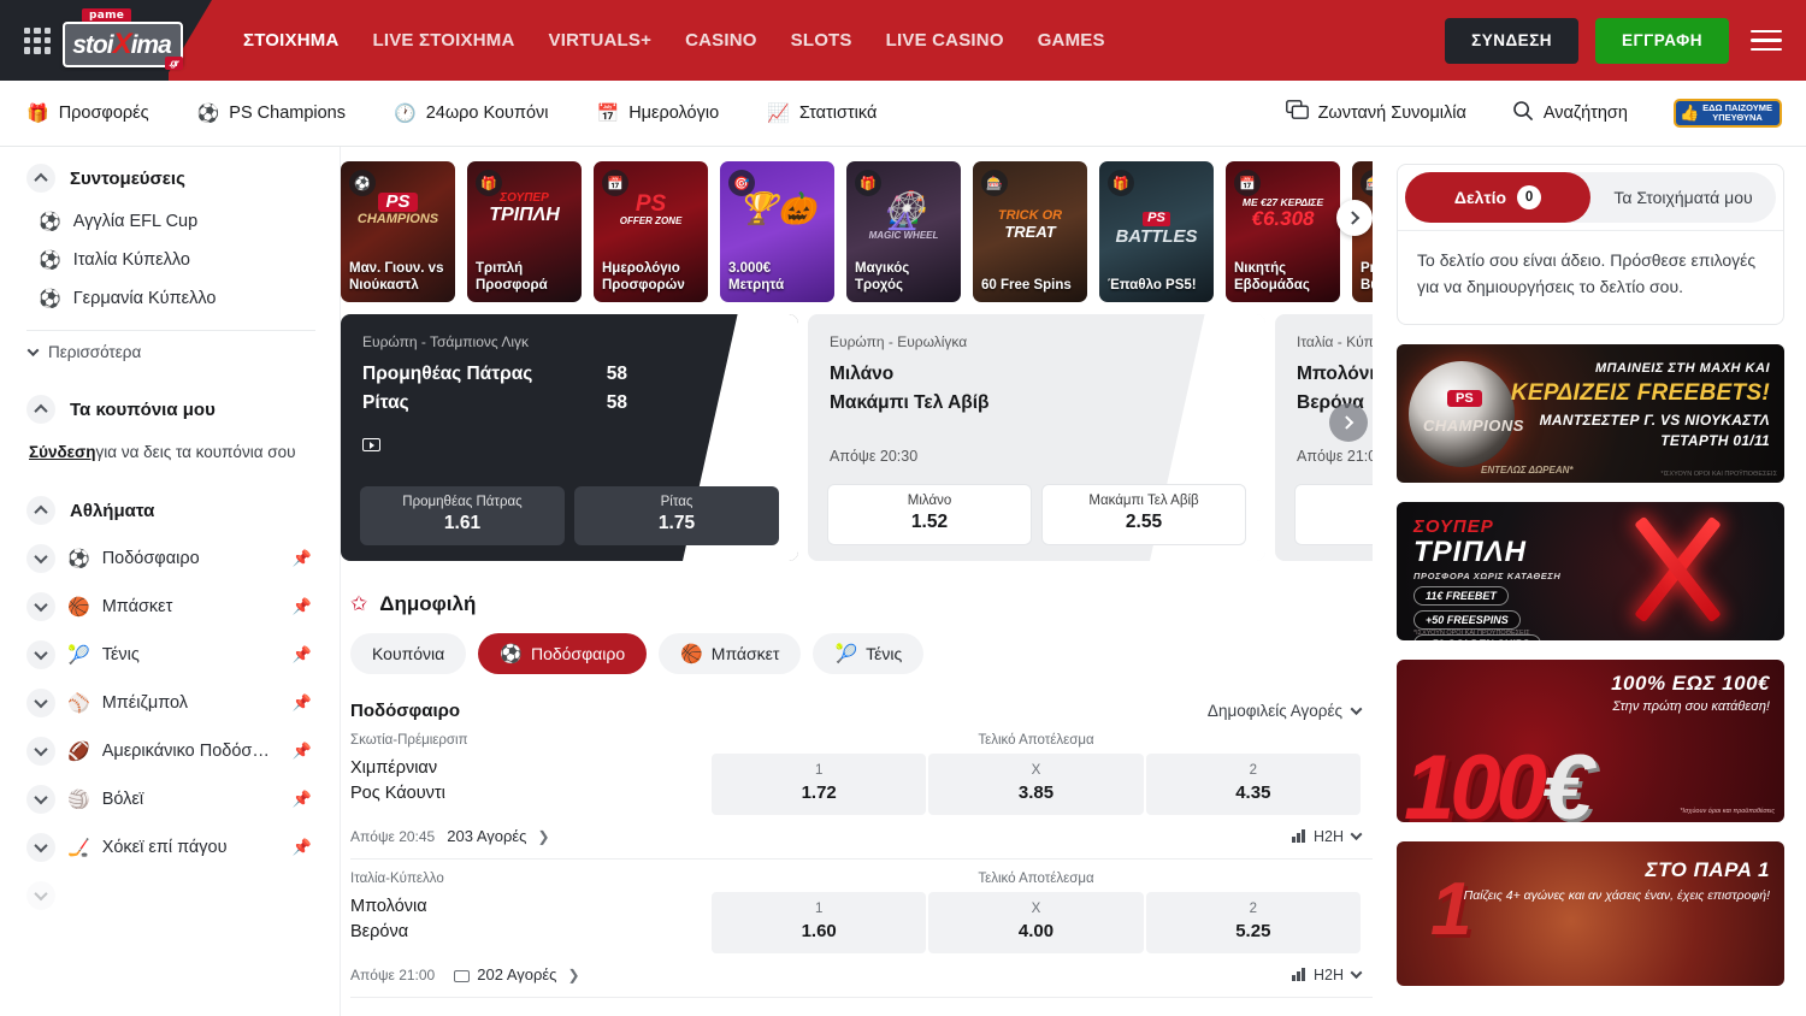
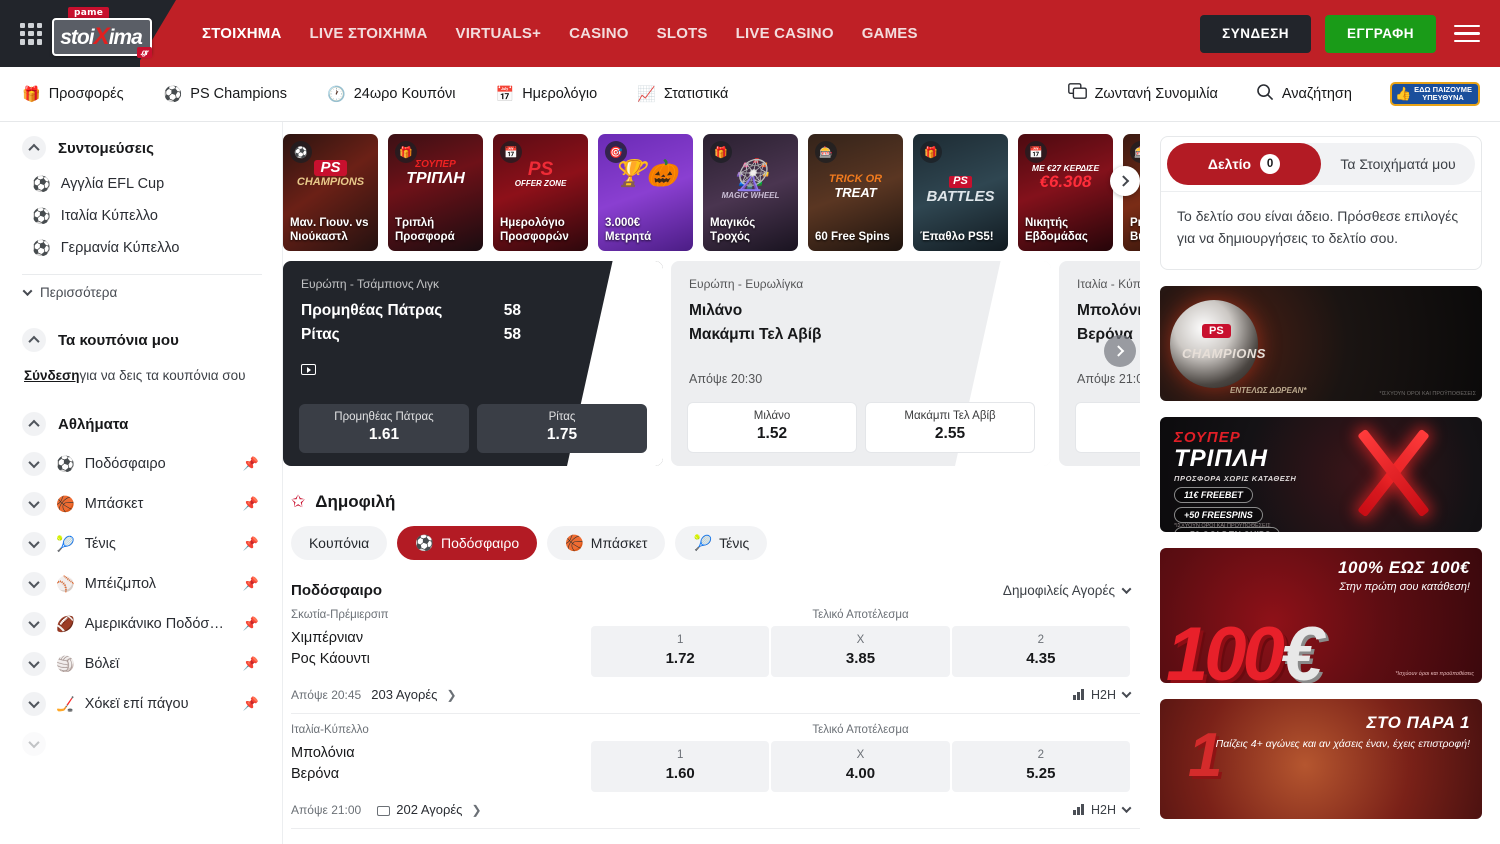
  pame
  stoiXima
  .gr
  ΣΤΟΙΧΗΜΑ
  LIVE ΣΤΟΙΧΗΜΑ
  VIRTUALS+
  CASINO
  SLOTS
  LIVE CASINO
  GAMES
  ΣΥΝΔΕΣΗ
  ΕΓΓΡΑΦΗ
  🎁
  Προσφορές
  ⚽
  PS Champions
  🕐
  24ωρο Κουπόνι
  📅
  Ημερολόγιο
  📈
  Στατιστικά
  Ζωντανή Συνομιλία
  Αναζήτηση
  👍
  ΕΔΩ ΠΑΙΖΟΥΜΕ
  ΥΠΕΥΘΥΝΑ
  Συντομεύσεις
  ⚽
  Αγγλία EFL Cup
  ⚽
  Ιταλία Κύπελλο
  ⚽
  Γερμανία Κύπελλο
  Περισσότερα
  Τα κουπόνια μου
  Σύνδεσηγια να δεις τα κουπόνια σου
  Αθλήματα
  ⚽
  Ποδόσφαιρο
  📌
  🏀
  Μπάσκετ
  📌
  🎾
  Τένις
  📌
  ⚾
  Μπέιζμπολ
  📌
  🏈
  Αμερικάνικο Ποδόσ…
  📌
  🏐
  Βόλεϊ
  📌
  🏒
  Χόκεϊ επί πάγου
  📌
  ⚽
  PS
  CHAMPIONS
  Μαν. Γιουν. vs
  Νιούκαστλ
  🎁
  ΣΟΥΠΕΡ
  ΤΡΙΠΛΗ
  Τριπλή
  Προσφορά
  📅
  PS
  OFFER ZONE
  Ημερολόγιο
  Προσφορών
  🎯
  🏆🎃
  3.000€
  Μετρητά
  🎁
  🎡
  MAGIC WHEEL
  Μαγικός
  Τροχός
  🎰
  TRICK OR
  TREAT
  60 Free Spins
  🎁
  PS
  BATTLES
  Έπαθλο PS5!
  📅
  ΜΕ €27 ΚΕΡΔΙΣΕ
  €6.308
  Νικητής
  Εβδομάδας
  Ευρώπη - Τσάμπιονς Λιγκ
  Προμηθέας Πάτρας
  58
  Ρίτας
  58
  Προμηθέας Πάτρας
  1.61
  Ρίτας
  1.75
  Ευρώπη - Ευρωλίγκα
  Μιλάνο
  Μακάμπι Τελ Αβίβ
  Απόψε 20:30
  Μιλάνο
  1.52
  Μακάμπι Τελ Αβίβ
  2.55
  Ιταλία - Κύπ
  Μπολόνι
  Βερόνα
  Απόψε 21:0
  ✩
  Δημοφιλή
  Κουπόνια
  ⚽
  Ποδόσφαιρο
  🏀
  Μπάσκετ
  🎾
  Τένις
  Ποδόσφαιρο
  Δημοφιλείς Αγορές
  Σκωτία-Πρέμιερσιπ
  Χιμπέρνιαν
  Ρος Κάουντι
  Τελικό Αποτέλεσμα
  1
  1.72
  X
  3.85
  2
  4.35
  Απόψε 20:45
  203 Αγορές
  ❯
  H2H
  Ιταλία-Κύπελλο
  Μπολόνια
  Βερόνα
  Τελικό Αποτέλεσμα
  1
  1.60
  X
  4.00
  2
  5.25
  Απόψε 21:00
  202 Αγορές
  ❯
  H2H
  Δελτίο
  0
  Τα Στοιχήματά μου
  Το δελτίο σου είναι άδειο. Πρόσθεσε επιλογές για να δημιουργήσεις το δελτίο σου.
  PS
  CHAMPIONS
- ΜΠΑΙΝΕΙΣ ΣΤΗ ΜΑΧΗ ΚΑΙ
- ΚΕΡΔΙΖΕΙΣ FREEBETS!
- ΜΑΝΤΣΕΣΤΕΡ Γ. VS ΝΙΟΥΚΑΣΤΛ
- ΤΕΤΑΡΤΗ 01/11
  ΕΝΤΕΛΩΣ ΔΩΡΕΑΝ*
  ΣΟΥΠΕΡ
  ΤΡΙΠΛΗ
  ΠΡΟΣΦΟΡΑ ΧΩΡΙΣ ΚΑΤΑΘΕΣΗ
  11€ FREEBET
  +50 FREESPINS
  100€
  100% ΕΩΣ 100€
  Στην πρώτη σου κατάθεση!
  1
  ΣΤΟ ΠΑΡΑ 1
  Παίζεις 4+ αγώνες και αν χάσεις έναν, έχεις επιστροφή!
